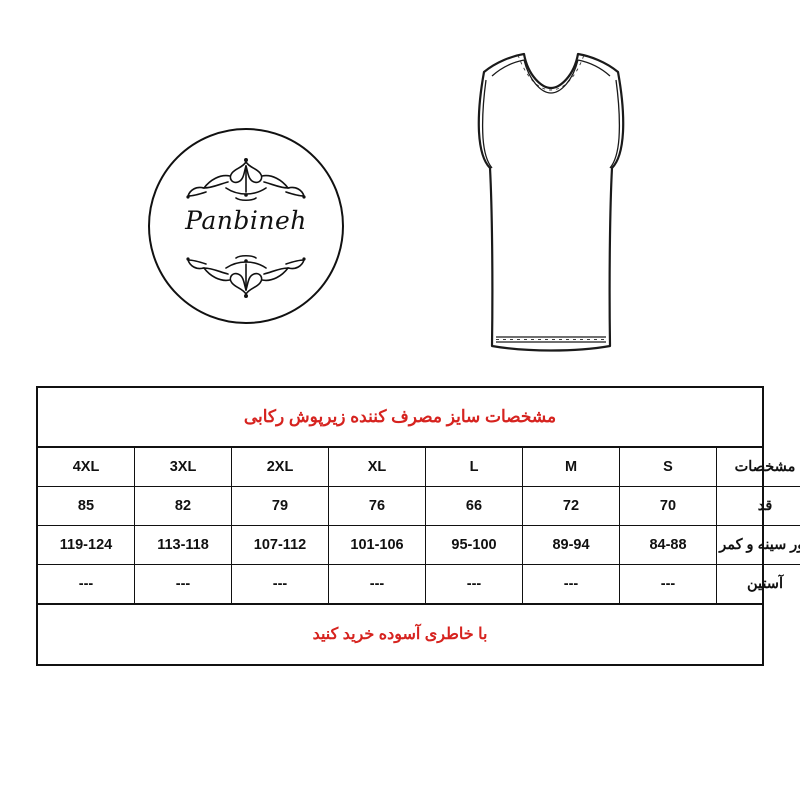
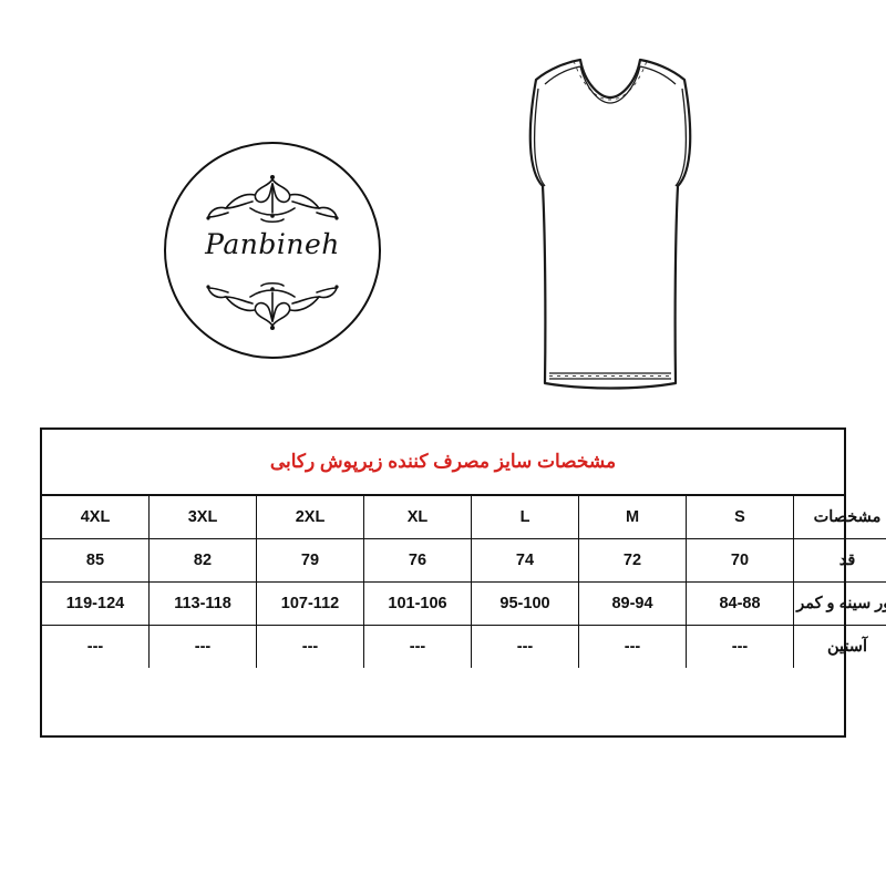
  Panbineh
  مشخصات سایز مصرف کننده زیرپوش رکابی
  مشخصات	S	M	L	XL	2XL	3XL	4XL
- قد	70	72	66	76	79	82	85
+ قد	70	72	74	76	79	82	85
  ر سینه و کمر	84-88	89-94	95-100	101-106	107-112	113-118	119-124
  آستین	---	---	---	---	---	---	---
- با خاطری آسوده خرید کنید
